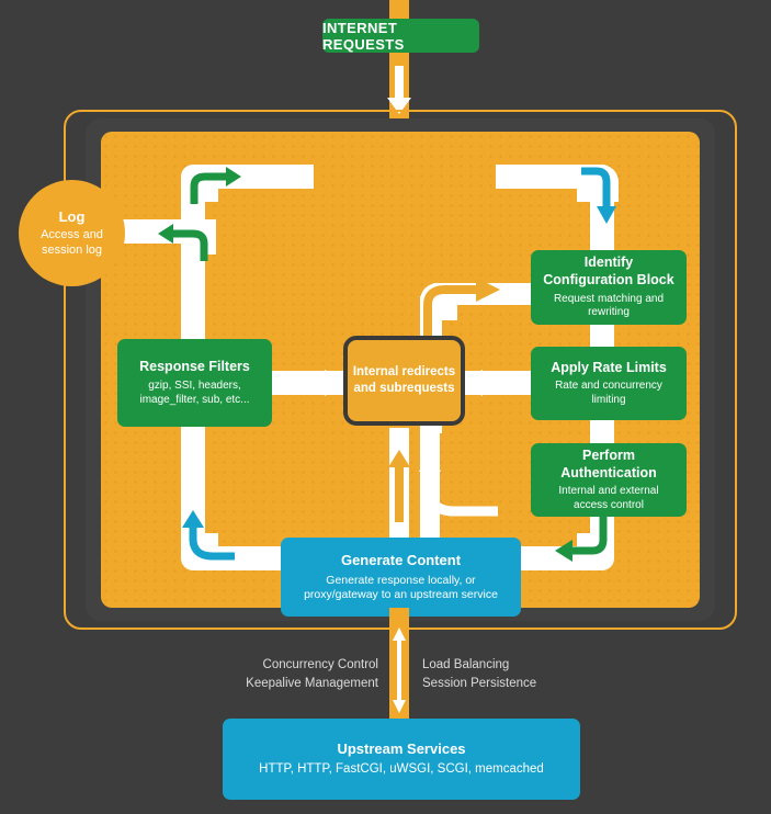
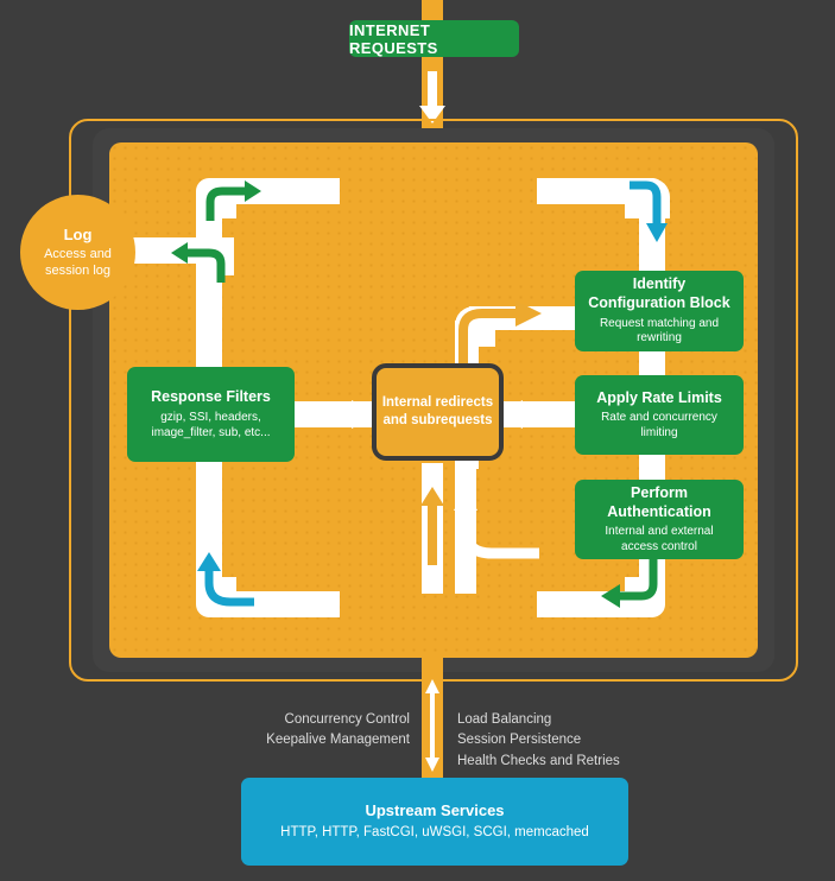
  INTERNET REQUESTS
  Identify
  Configuration Block
  Request matching and rewriting
  Apply Rate Limits
  Rate and concurrency
  limiting
  Perform Authentication
  Internal and external
  access control
  Response Filters
  gzip, SSI, headers,
  image_filter, sub, etc...
  Internal redirects
  and subrequests
- Generate Content
- Generate response locally, or
- proxy/gateway to an upstream service
  Log
  Access and
  session log
  Concurrency Control
  Keepalive Management
  Load Balancing
  Session Persistence
+ Health Checks and Retries
  Upstream Services
  HTTP, HTTP, FastCGI, uWSGI, SCGI, memcached
